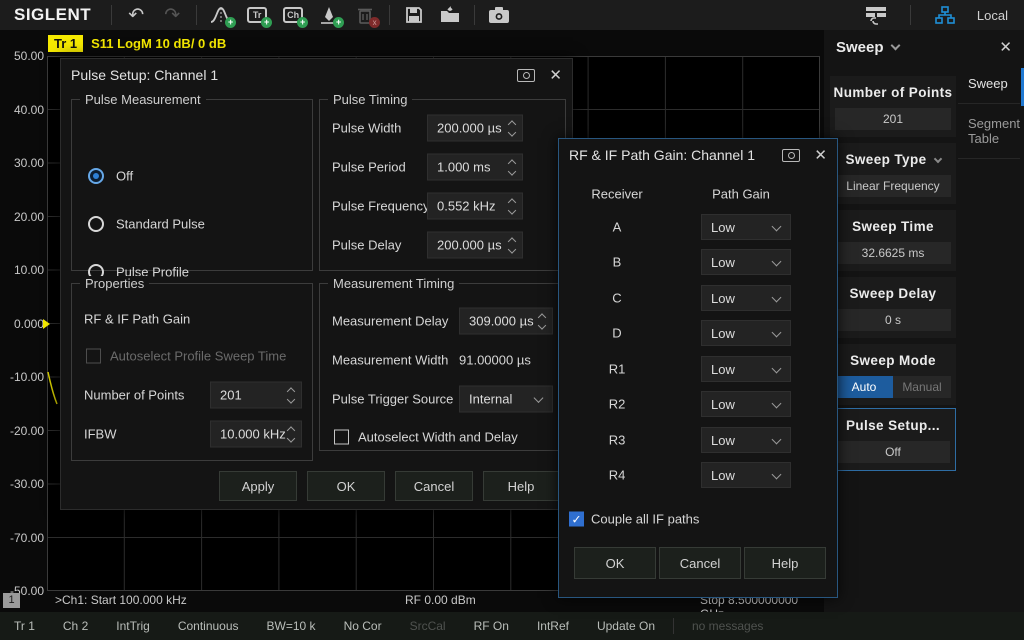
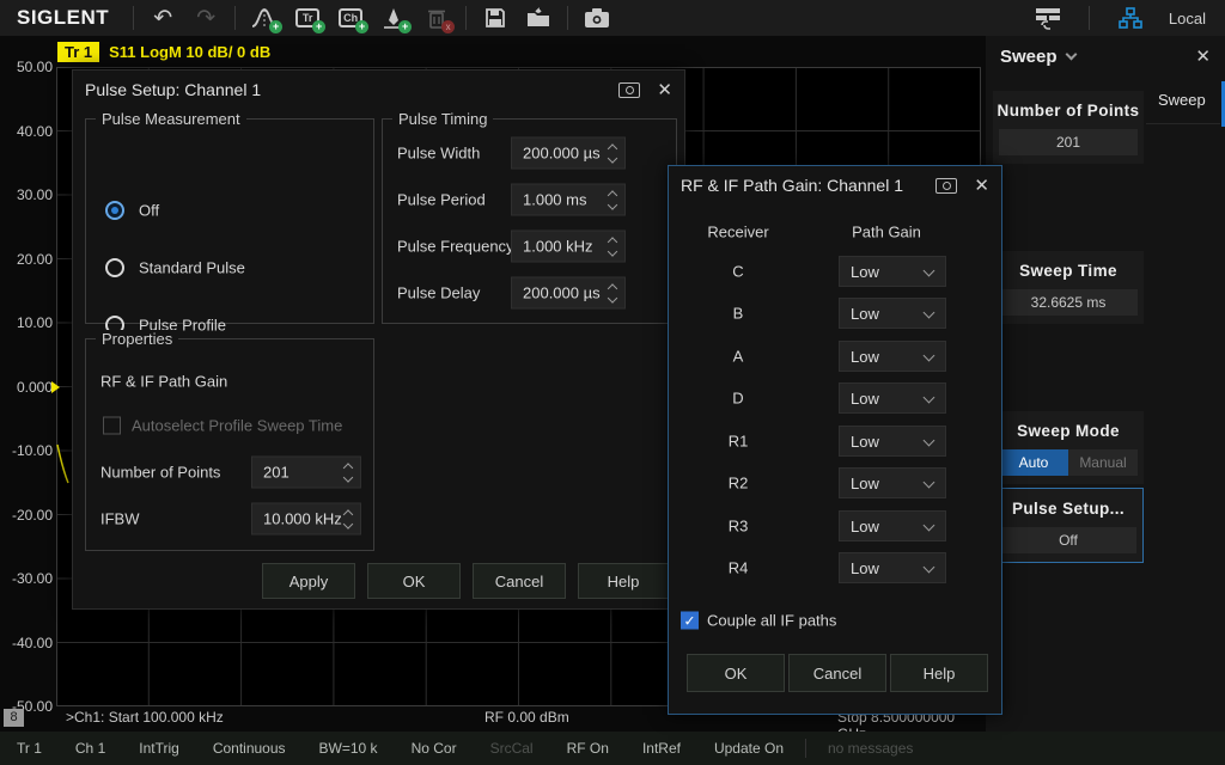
  SIGLENT
  ↶
  ↷
  +
  Tr
  +
  Ch
  +
  +
  x
  Local
  Tr 1
  S11 LogM 10 dB/ 0 dB
  50.00
  40.00
  30.00
  20.00
  10.00
  0.000
  -10.00
  -20.00
  -30.00
- -70.00
+ -40.00
  -50.00
- 1
+ 8
  >Ch1: Start 100.000 kHz
  RF 0.00 dBm
  Stop 8.500000000
  Sweep
  ✕
  Number of Points
  201
- Sweep Type
- Linear Frequency
  Sweep Time
  32.6625 ms
- Sweep Delay
- 0 s
  Sweep Mode
  Auto
  Manual
  Pulse Setup...
  Off
  Sweep
- Segment Table
  Pulse Setup: Channel 1
  ✕
  Pulse Measurement
  Off
  Standard Pulse
  Pulse Profile
  Pulse Timing
  Pulse Width
  200.000 µs
  Pulse Period
  1.000 ms
  Pulse Frequenc
- 0.552 kHz
+ 1.000 kHz
  Pulse Delay
  200.000 µs
  Properties
  RF & IF Path Gain
  Autoselect Profile Sweep Time
  Number of Points
  201
  IFBW
  10.000 kHz
- Measurement Timing
- Measurement Delay
- 309.000 µs
- Measurement Width
- 91.00000 µs
- Pulse Trigger Source
- Internal
- Autoselect Width and Delay
  Apply
  OK
  Cancel
  Help
  RF & IF Path Gain: Channel 1
  ✕
  Receiver
  Path Gain
- A
+ C
  Low
  B
  Low
- C
+ A
  Low
  D
  Low
  R1
  Low
  R2
  Low
  R3
  Low
  R4
  Low
  ✓
  Couple all IF paths
  OK
  Cancel
  Help
  Tr 1
- Ch 2
+ Ch 1
  IntTrig
  Continuous
  BW=10 k
  No Cor
  SrcCal
  RF On
  IntRef
  Update On
  no messages
